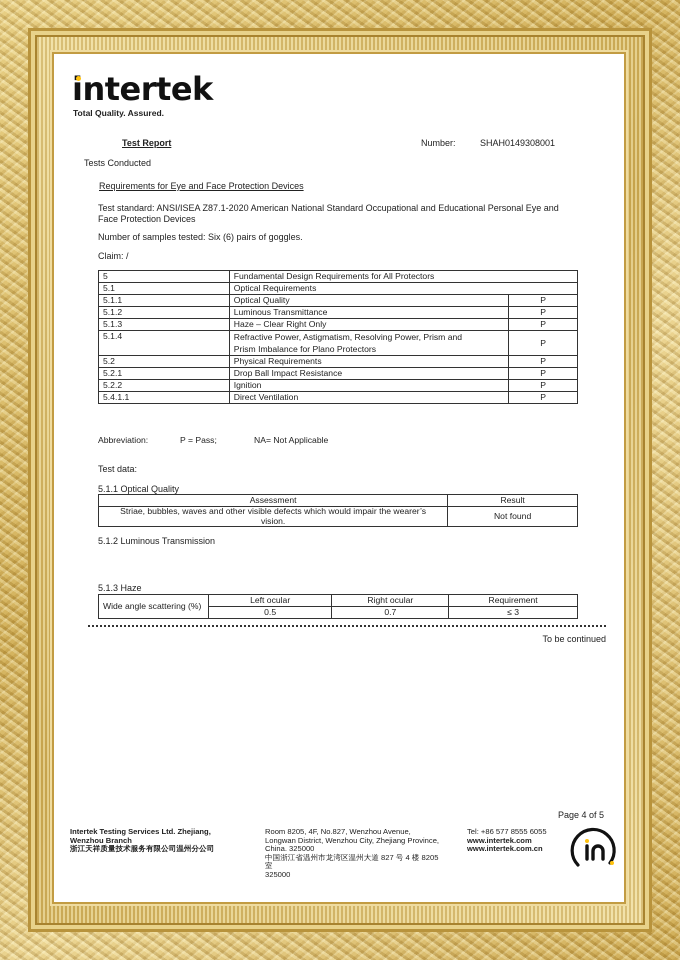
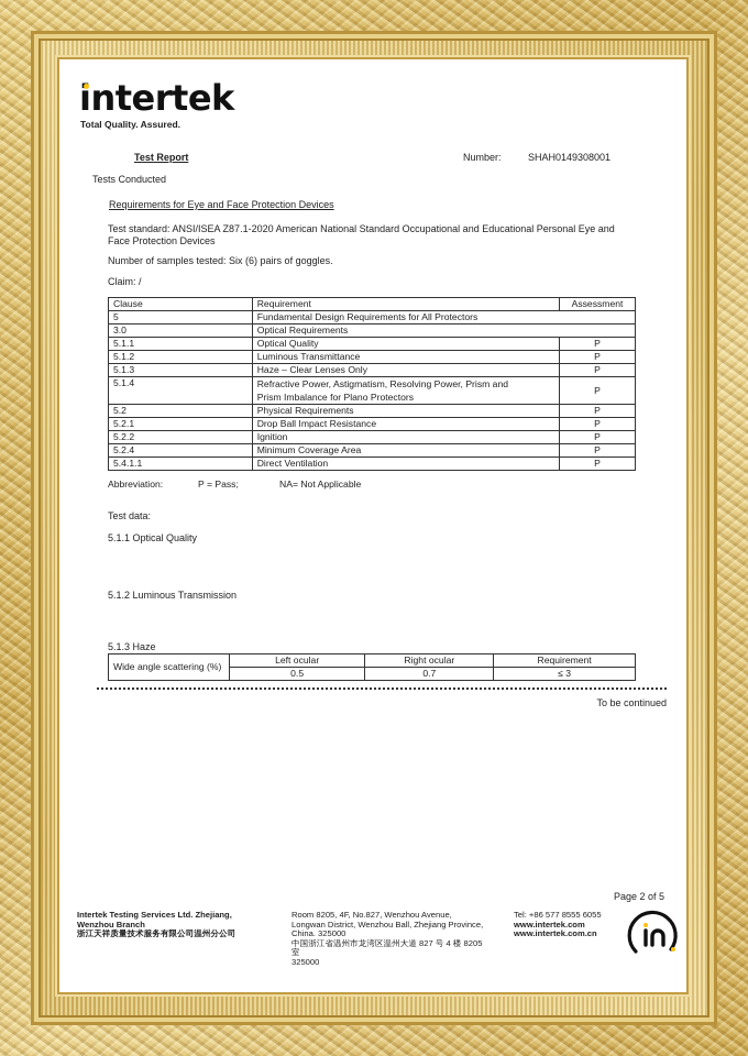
  intertek
  Total Quality. Assured.
  Test Report
  Number:
  SHAH0149308001
  Tests Conducted
  Requirements for Eye and Face Protection Devices
  Test standard: ANSI/ISEA Z87.1-2020 American National Standard Occupational and Educational Personal Eye and
  Face Protection Devices
  Number of samples tested: Six (6) pairs of goggles.
  Claim: /
+ Clause	Requirement	Assessment
  5	Fundamental Design Requirements for All Protectors
- 5.1	Optical Requirements
+ 3.0	Optical Requirements
  5.1.1	Optical Quality	P
  5.1.2	Luminous Transmittance	P
- 5.1.3	Haze – Clear Right Only	P
+ 5.1.3	Haze – Clear Lenses Only	P
  5.1.4	Refractive Power, Astigmatism, Resolving Power, Prism and Prism Imbalance for Plano Protectors	P
  5.2	Physical Requirements	P
  5.2.1	Drop Ball Impact Resistance	P
  5.2.2	Ignition	P
+ 5.2.4	Minimum Coverage Area	P
  5.4.1.1	Direct Ventilation	P
  Abbreviation:
  P = Pass;
  NA= Not Applicable
  Test data:
  5.1.1 Optical Quality
- Assessment	Result
- Striae, bubbles, waves and other visible defects which would impair the wearer’s vision.	Not found
  5.1.2 Luminous Transmission
  5.1.3 Haze
  Wide angle scattering (%)	Left ocular	Right ocular	Requirement
  0.5	0.7	≤ 3
  To be continued
- Page 4 of 5
+ Page 2 of 5
  Intertek Testing Services Ltd. Zhejiang,
  Wenzhou Branch
  浙江天祥质量技术服务有限公司温州分公司
  Room 8205, 4F, No.827, Wenzhou Avenue,
- Longwan District, Wenzhou City, Zhejiang Province,
+ Longwan District, Wenzhou Ball, Zhejiang Province,
  China. 325000
  中国浙江省温州市龙湾区温州大道 827 号 4 楼 8205
  室
  325000
  Tel: +86 577 8555 6055
  www.intertek.com
  www.intertek.com.cn
